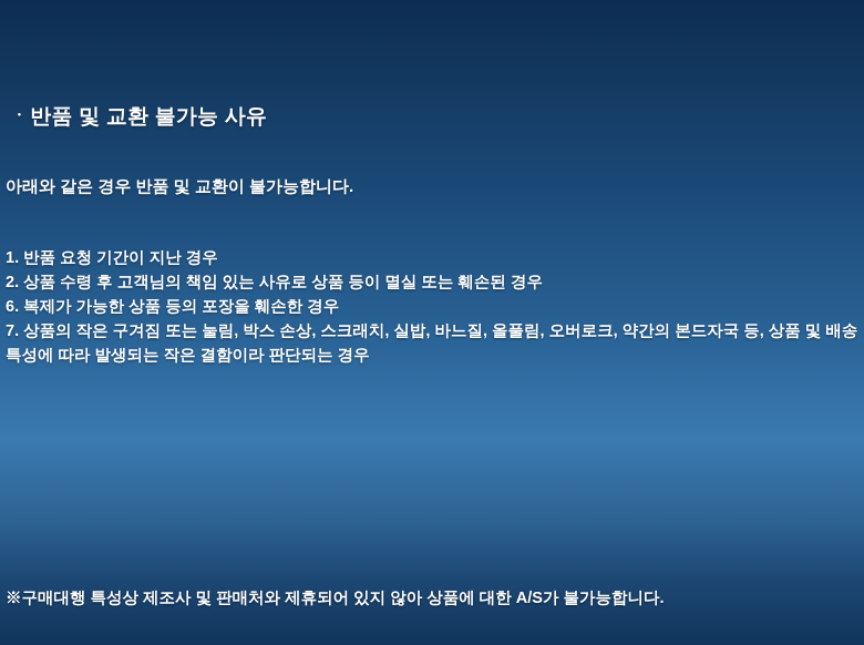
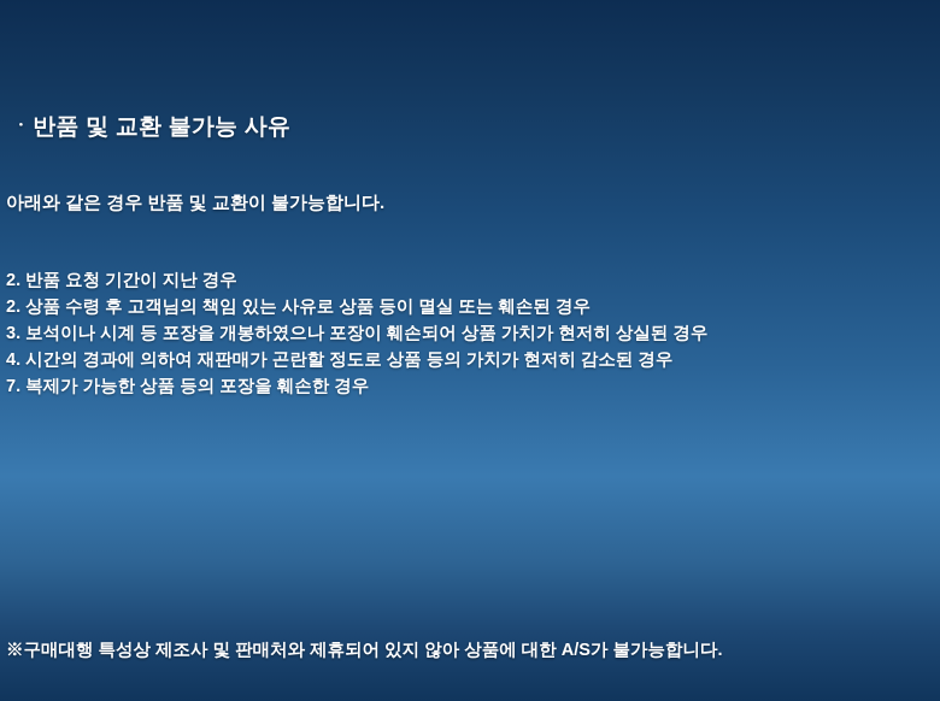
  ㆍ반품 및 교환 불가능 사유
  아래와 같은 경우 반품 및 교환이 불가능합니다.
- 1. 반품 요청 기간이 지난 경우
+ 2. 반품 요청 기간이 지난 경우
  2. 상품 수령 후 고객님의 책임 있는 사유로 상품 등이 멸실 또는 훼손된 경우
+ 3. 보석이나 시계 등 포장을 개봉하였으나 포장이 훼손되어 상품 가치가 현저히 상실된 경우
+ 4. 시간의 경과에 의하여 재판매가 곤란할 정도로 상품 등의 가치가 현저히 감소된 경우
- 6. 복제가 가능한 상품 등의 포장을 훼손한 경우
+ 7. 복제가 가능한 상품 등의 포장을 훼손한 경우
- 7. 상품의 작은 구겨짐 또는 눌림, 박스 손상, 스크래치, 실밥, 바느질, 올풀림, 오버로크, 약간의 본드자국 등, 상품 및 배송 특성에 따라 발생되는 작은 결함이라 판단되는 경우
  ※구매대행 특성상 제조사 및 판매처와 제휴되어 있지 않아 상품에 대한 A/S가 불가능합니다.
